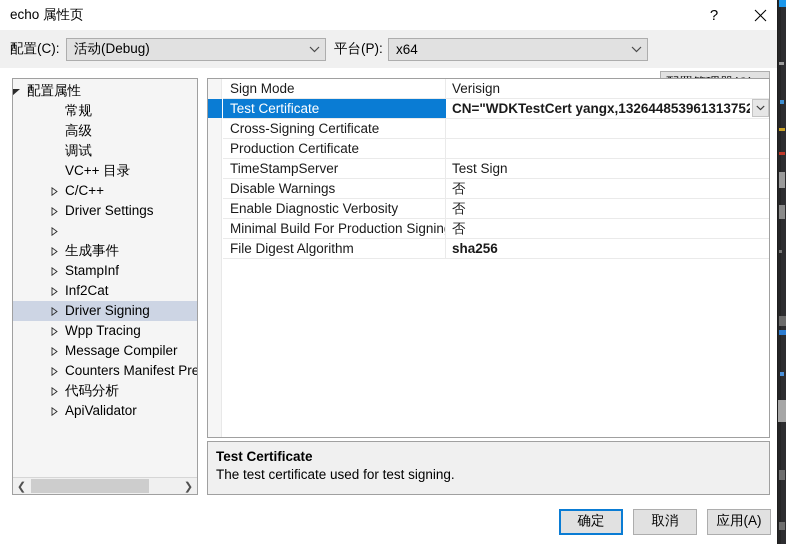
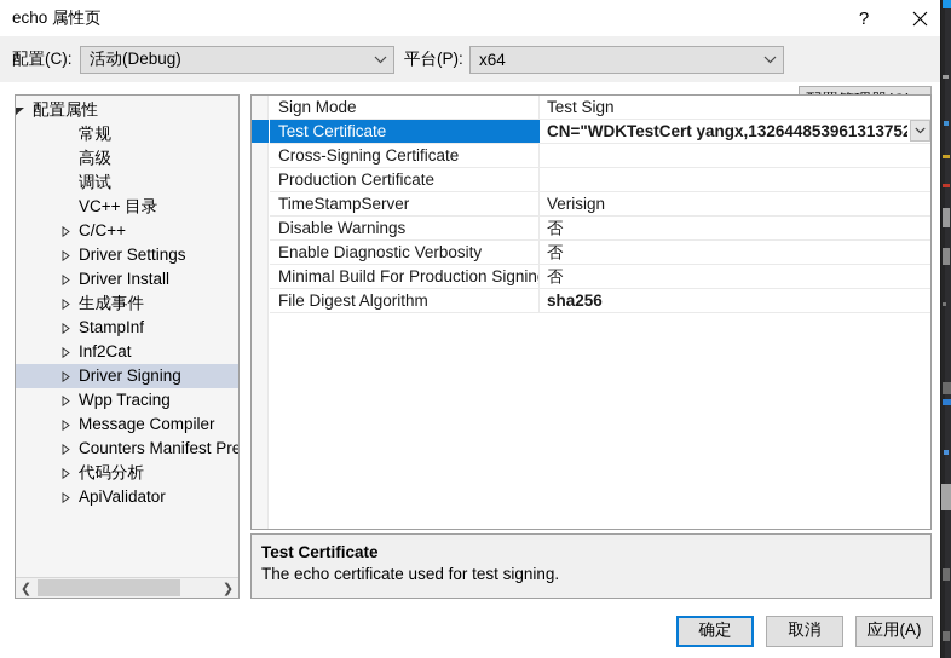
  echo 属性页
  ?
  配置(C):
  活动(Debug)
  平台(P):
  x64
  配置属性
  常规
  高级
  调试
  VC++ 目录
  C/C++
  Driver Settings
+ Driver Install
  生成事件
  StampInf
  Inf2Cat
  Driver Signing
  Wpp Tracing
  Message Compiler
  Counters Manifest Pre
  代码分析
  ApiValidator
  ❮
  ❯
  Sign Mode
- Verisign
+ Test Sign
  Test Certificate
  CN="WDKTestCert yangx,132644853961313752
  Cross-Signing Certificate
  Production Certificate
  TimeStampServer
- Test Sign
+ Verisign
  Disable Warnings
  否
  Enable Diagnostic Verbosity
  否
  Minimal Build For Production Signin
  否
  File Digest Algorithm
  sha256
  Test Certificate
- The test certificate used for test signing.
+ The echo certificate used for test signing.
  确定
  取消
  应用(A)
